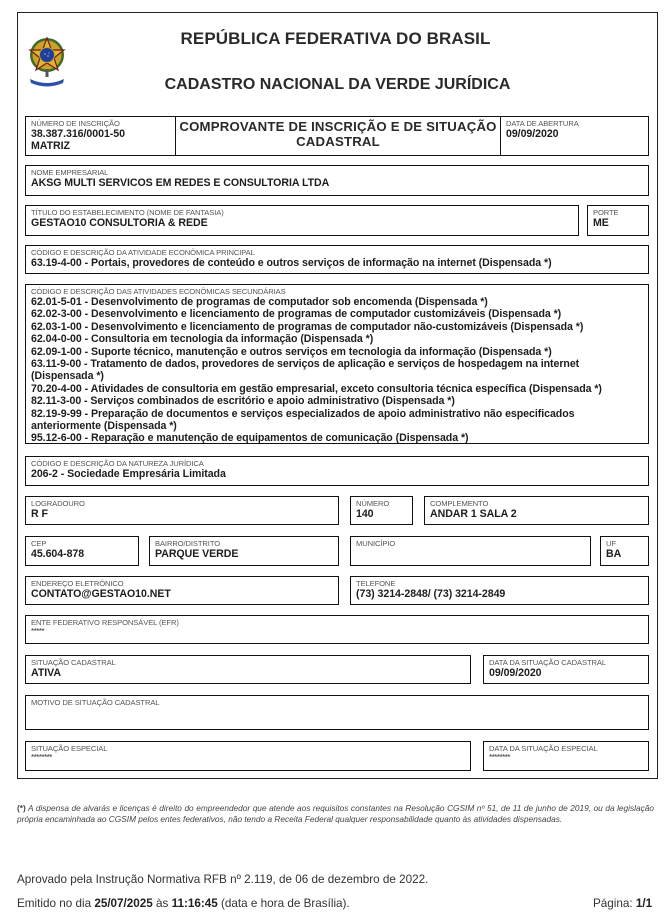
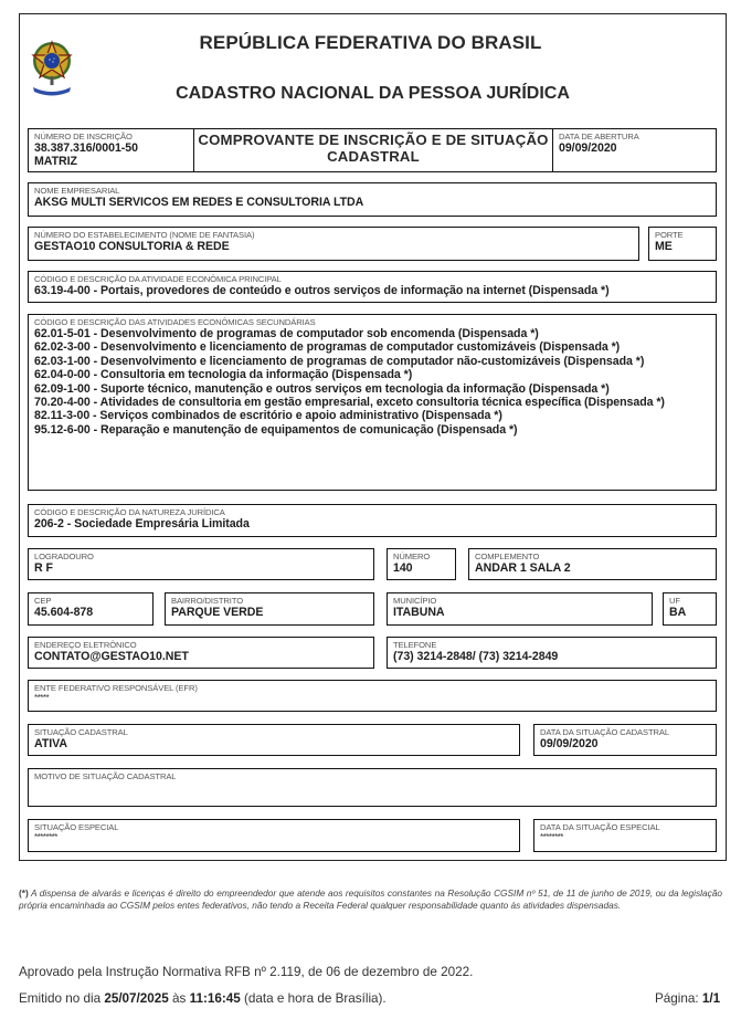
  REPÚBLICA FEDERATIVA DO BRASIL
- CADASTRO NACIONAL DA VERDE JURÍDICA
+ CADASTRO NACIONAL DA PESSOA JURÍDICA
  NÚMERO DE INSCRIÇÃO
  38.387.316/0001-50
  MATRIZ
  COMPROVANTE DE INSCRIÇÃO E DE SITUAÇÃO
  CADASTRAL
  DATA DE ABERTURA
  09/09/2020
  NOME EMPRESARIAL
  AKSG MULTI SERVICOS EM REDES E CONSULTORIA LTDA
- TÍTULO DO ESTABELECIMENTO (NOME DE FANTASIA)
+ NÚMERO DO ESTABELECIMENTO (NOME DE FANTASIA)
  GESTAO10 CONSULTORIA & REDE
  PORTE
  ME
  CÓDIGO E DESCRIÇÃO DA ATIVIDADE ECONÔMICA PRINCIPAL
  63.19-4-00 - Portais, provedores de conteúdo e outros serviços de informação na internet (Dispensada *)
  CÓDIGO E DESCRIÇÃO DAS ATIVIDADES ECONÔMICAS SECUNDÁRIAS
  62.01-5-01 - Desenvolvimento de programas de computador sob encomenda (Dispensada *)
  62.02-3-00 - Desenvolvimento e licenciamento de programas de computador customizáveis (Dispensada *)
  62.03-1-00 - Desenvolvimento e licenciamento de programas de computador não-customizáveis (Dispensada *)
  62.04-0-00 - Consultoria em tecnologia da informação (Dispensada *)
  62.09-1-00 - Suporte técnico, manutenção e outros serviços em tecnologia da informação (Dispensada *)
- 63.11-9-00 - Tratamento de dados, provedores de serviços de aplicação e serviços de hospedagem na internet (Dispensada *)
  70.20-4-00 - Atividades de consultoria em gestão empresarial, exceto consultoria técnica específica (Dispensada *)
  82.11-3-00 - Serviços combinados de escritório e apoio administrativo (Dispensada *)
- 82.19-9-99 - Preparação de documentos e serviços especializados de apoio administrativo não especificados anteriormente (Dispensada *)
  95.12-6-00 - Reparação e manutenção de equipamentos de comunicação (Dispensada *)
  CÓDIGO E DESCRIÇÃO DA NATUREZA JURÍDICA
  206-2 - Sociedade Empresária Limitada
  LOGRADOURO
  R F
  NÚMERO
  140
  COMPLEMENTO
  ANDAR 1 SALA 2
  CEP
  45.604-878
  BAIRRO/DISTRITO
  PARQUE VERDE
  MUNICÍPIO
+ ITABUNA
  UF
  BA
  ENDEREÇO ELETRÔNICO
  CONTATO@GESTAO10.NET
  TELEFONE
  (73) 3214-2848/ (73) 3214-2849
  ENTE FEDERATIVO RESPONSÁVEL (EFR)
  *****
  SITUAÇÃO CADASTRAL
  ATIVA
  DATA DA SITUAÇÃO CADASTRAL
  09/09/2020
  MOTIVO DE SITUAÇÃO CADASTRAL
  SITUAÇÃO ESPECIAL
  ********
  DATA DA SITUAÇÃO ESPECIAL
  ********
  (*) A dispensa de alvarás e licenças é direito do empreendedor que atende aos requisitos constantes na Resolução CGSIM nº 51, de 11 de junho de 2019, ou da legislação própria encaminhada ao CGSIM pelos entes federativos, não tendo a Receita Federal qualquer responsabilidade quanto às atividades dispensadas.
  Aprovado pela Instrução Normativa RFB nº 2.119, de 06 de dezembro de 2022.
  Emitido no dia 25/07/2025 às 11:16:45 (data e hora de Brasília).
  Página: 1/1
